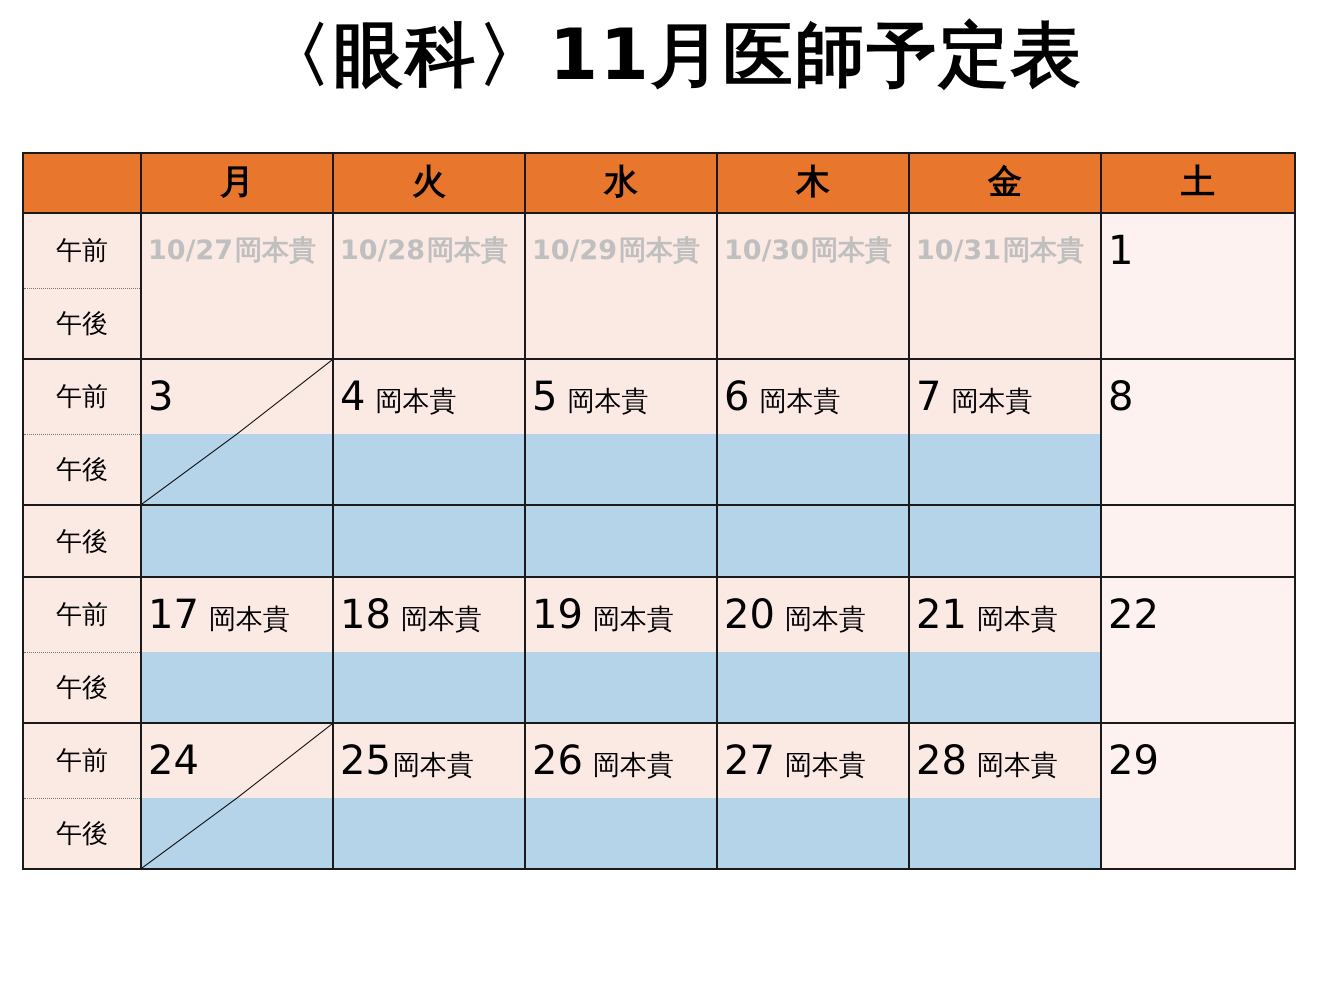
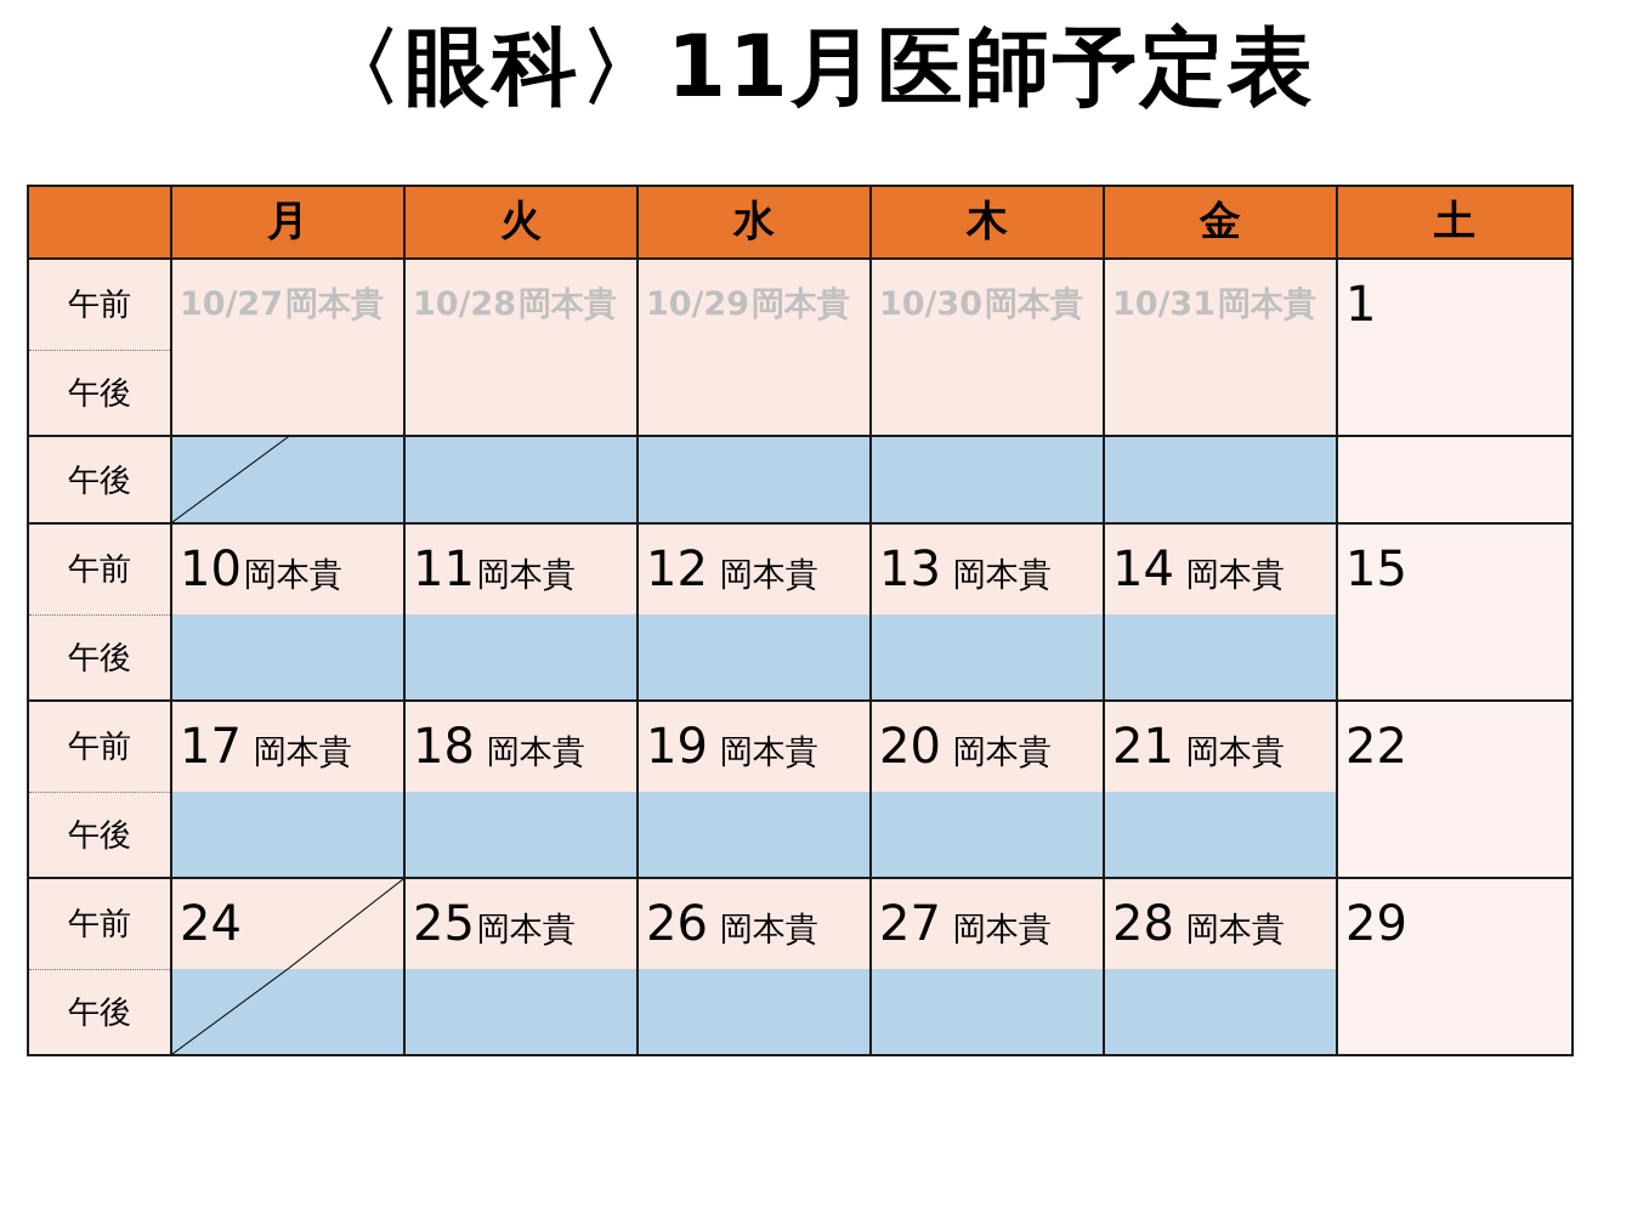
  〈眼科〉11月医師予定表
  	月	火	水	木	金	土
  午前	10/27岡本貴	10/28岡本貴	10/29岡本貴	10/30岡本貴	10/31岡本貴	1
  午後
- 午前	3	4 岡本貴	5 岡本貴	6 岡本貴	7 岡本貴	8
  午後
+ 午前	10岡本貴	11岡本貴	12 岡本貴	13 岡本貴	14 岡本貴	15
  午後
  午前	17 岡本貴	18 岡本貴	19 岡本貴	20 岡本貴	21 岡本貴	22
  午後
  午前	24	25岡本貴	26 岡本貴	27 岡本貴	28 岡本貴	29
  午後
